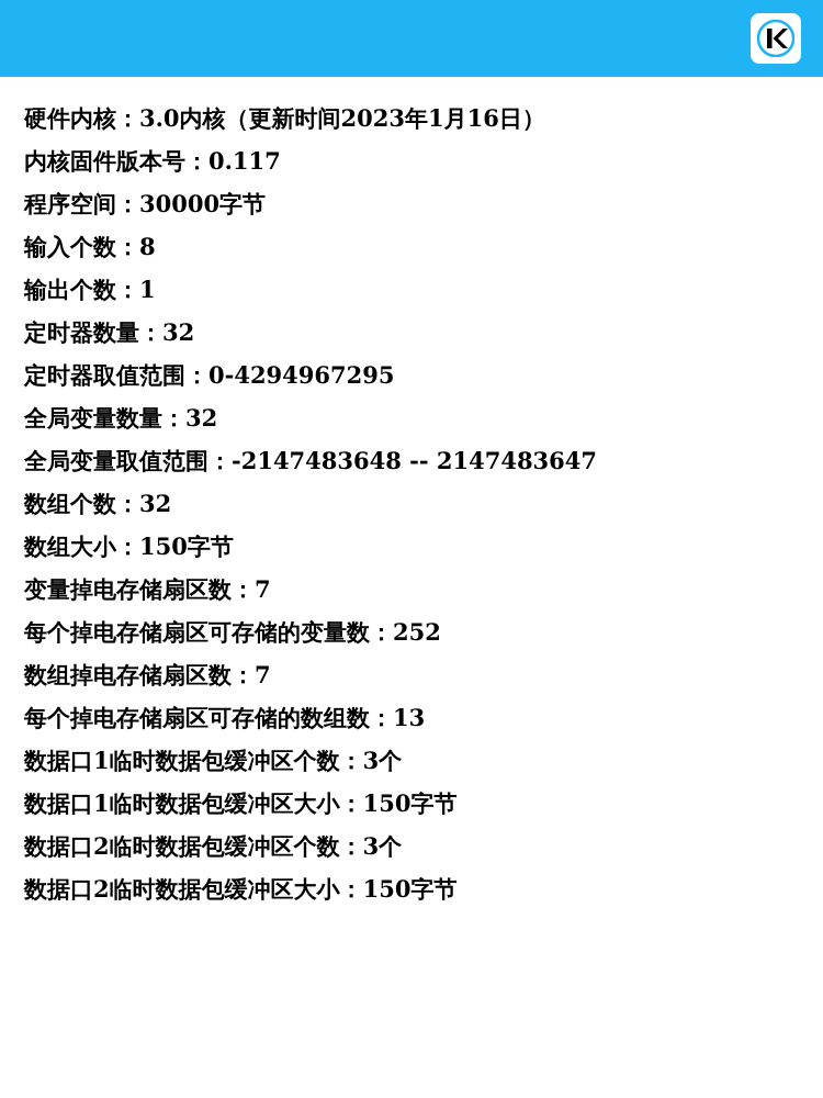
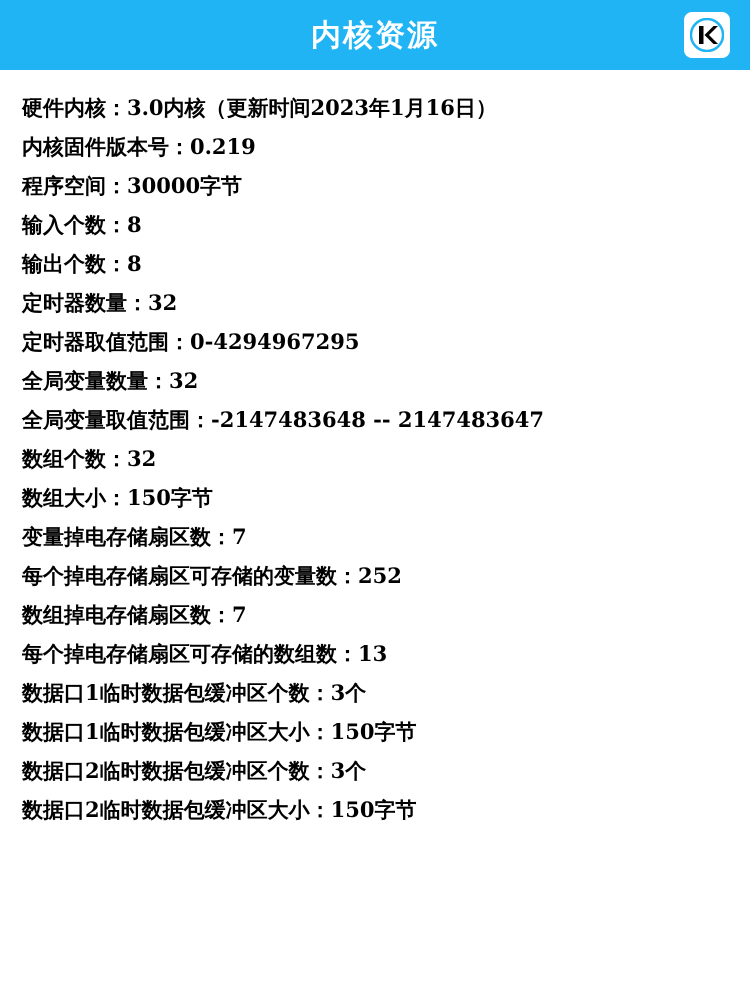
+ 内核资源
  硬件内核：3.0内核（更新时间2023年1月16日）
- 内核固件版本号：0.117
+ 内核固件版本号：0.219
  程序空间：30000字节
  输入个数：8
- 输出个数：1
+ 输出个数：8
  定时器数量：32
  定时器取值范围：0-4294967295
  全局变量数量：32
  全局变量取值范围：-2147483648 -- 2147483647
  数组个数：32
  数组大小：150字节
  变量掉电存储扇区数：7
  每个掉电存储扇区可存储的变量数：252
  数组掉电存储扇区数：7
  每个掉电存储扇区可存储的数组数：13
  数据口1临时数据包缓冲区个数：3个
  数据口1临时数据包缓冲区大小：150字节
  数据口2临时数据包缓冲区个数：3个
  数据口2临时数据包缓冲区大小：150字节
